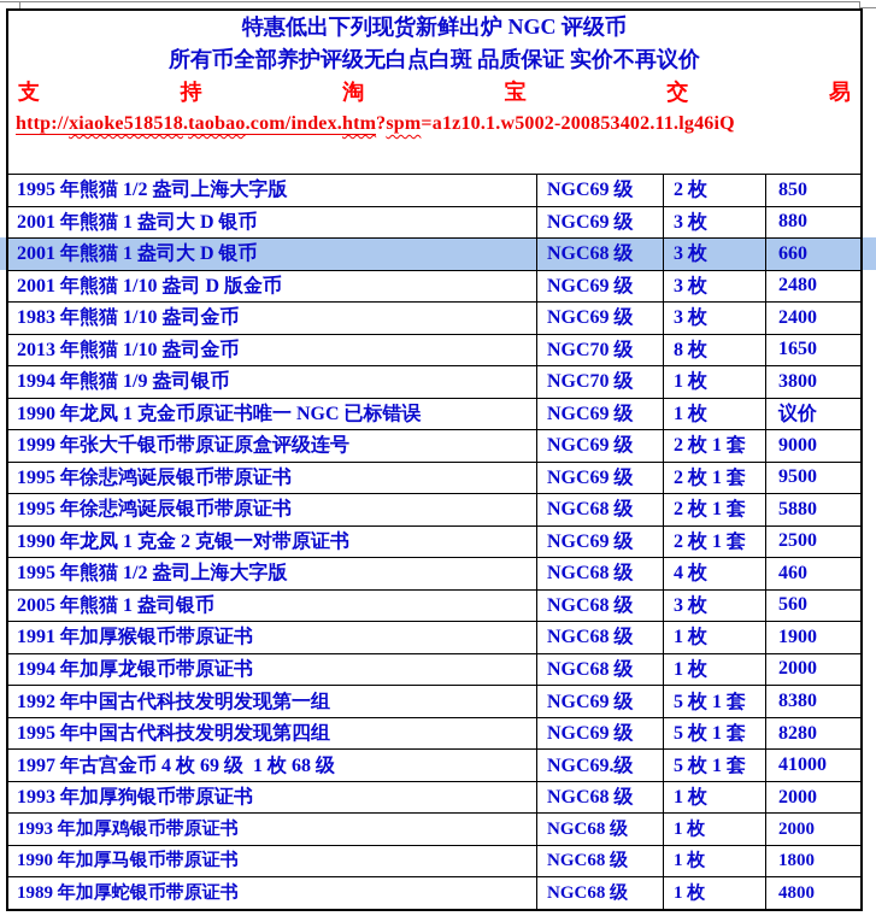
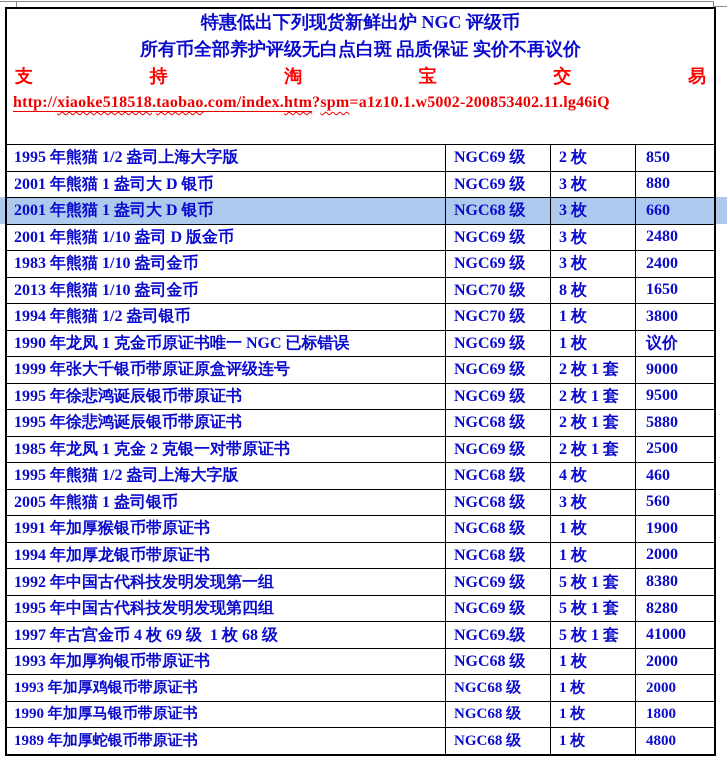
  特惠低出下列现货新鲜出炉 NGC 评级币
  所有币全部养护评级无白点白斑 品质保证 实价不再议价
  支
  持
  淘
  宝
  交
  易
  http://xiaoke518518.taobao.com/index.htm?spm=a1z10.1.w5002-200853402.11.lg46iQ
  1995 年熊猫 1/2 盎司上海大字版
  NGC69 级
  2 枚
  850
  2001 年熊猫 1 盎司大 D 银币
  NGC69 级
  3 枚
  880
  2001 年熊猫 1 盎司大 D 银币
  NGC68 级
  3 枚
  660
  2001 年熊猫 1/10 盎司 D 版金币
  NGC69 级
  3 枚
  2480
  1983 年熊猫 1/10 盎司金币
  NGC69 级
  3 枚
  2400
  2013 年熊猫 1/10 盎司金币
  NGC70 级
  8 枚
  1650
- 1994 年熊猫 1/9 盎司银币
+ 1994 年熊猫 1/2 盎司银币
  NGC70 级
  1 枚
  3800
  1990 年龙凤 1 克金币原证书唯一 NGC 已标错误
  NGC69 级
  1 枚
  议价
  1999 年张大千银币带原证原盒评级连号
  NGC69 级
  2 枚 1 套
  9000
  1995 年徐悲鸿诞辰银币带原证书
  NGC69 级
  2 枚 1 套
  9500
  1995 年徐悲鸿诞辰银币带原证书
  NGC68 级
  2 枚 1 套
  5880
- 1990 年龙凤 1 克金 2 克银一对带原证书
+ 1985 年龙凤 1 克金 2 克银一对带原证书
  NGC69 级
  2 枚 1 套
  2500
  1995 年熊猫 1/2 盎司上海大字版
  NGC68 级
  4 枚
  460
  2005 年熊猫 1 盎司银币
  NGC68 级
  3 枚
  560
  1991 年加厚猴银币带原证书
  NGC68 级
  1 枚
  1900
  1994 年加厚龙银币带原证书
  NGC68 级
  1 枚
  2000
  1992 年中国古代科技发明发现第一组
  NGC69 级
  5 枚 1 套
  8380
  1995 年中国古代科技发明发现第四组
  NGC69 级
  5 枚 1 套
  8280
  1997 年古宫金币 4 枚 69 级 1 枚 68 级
  NGC69.级
  5 枚 1 套
  41000
  1993 年加厚狗银币带原证书
  NGC68 级
  1 枚
  2000
  1993 年加厚鸡银币带原证书
  NGC68 级
  1 枚
  2000
  1990 年加厚马银币带原证书
  NGC68 级
  1 枚
  1800
  1989 年加厚蛇银币带原证书
  NGC68 级
  1 枚
  4800
